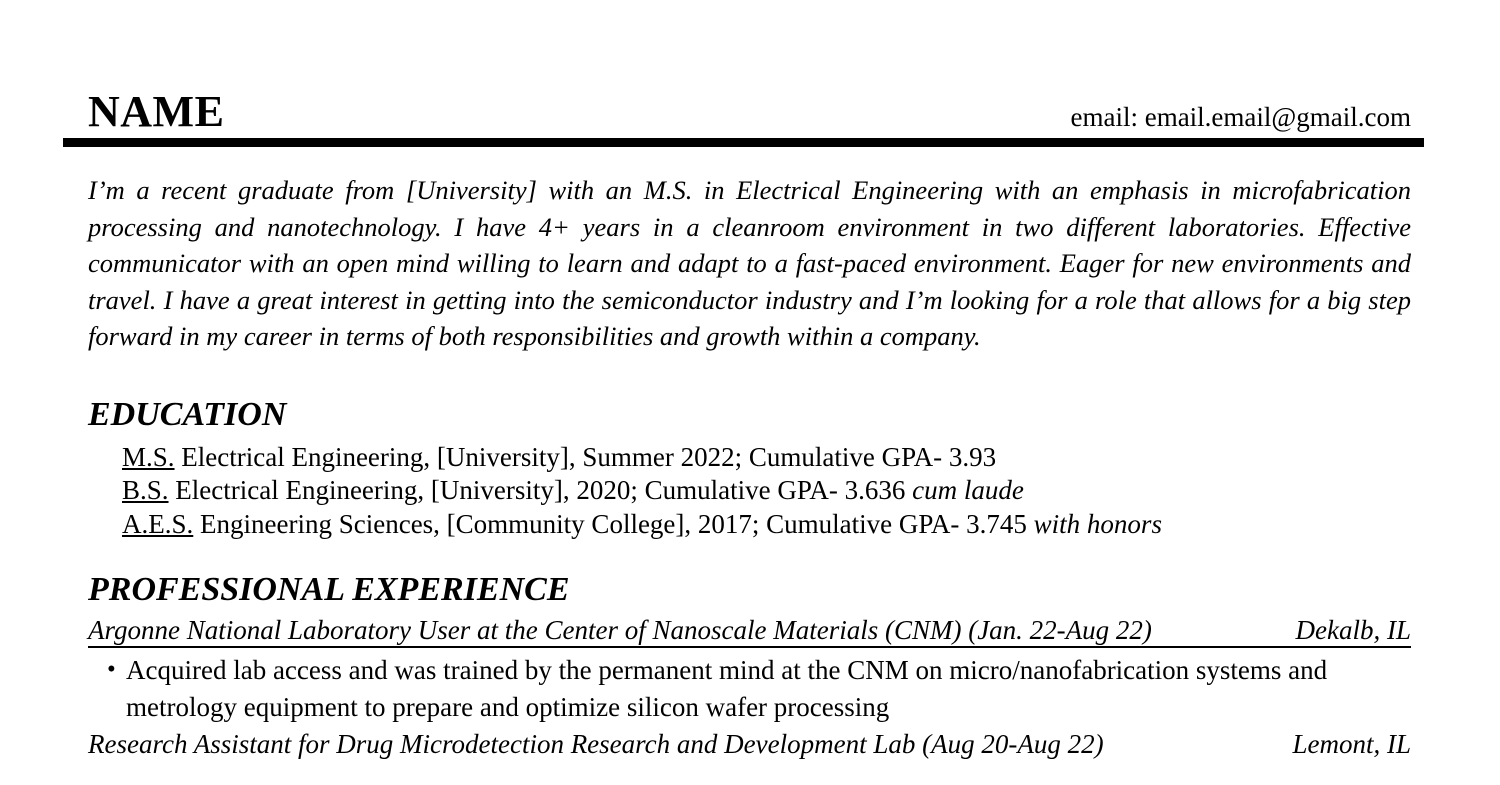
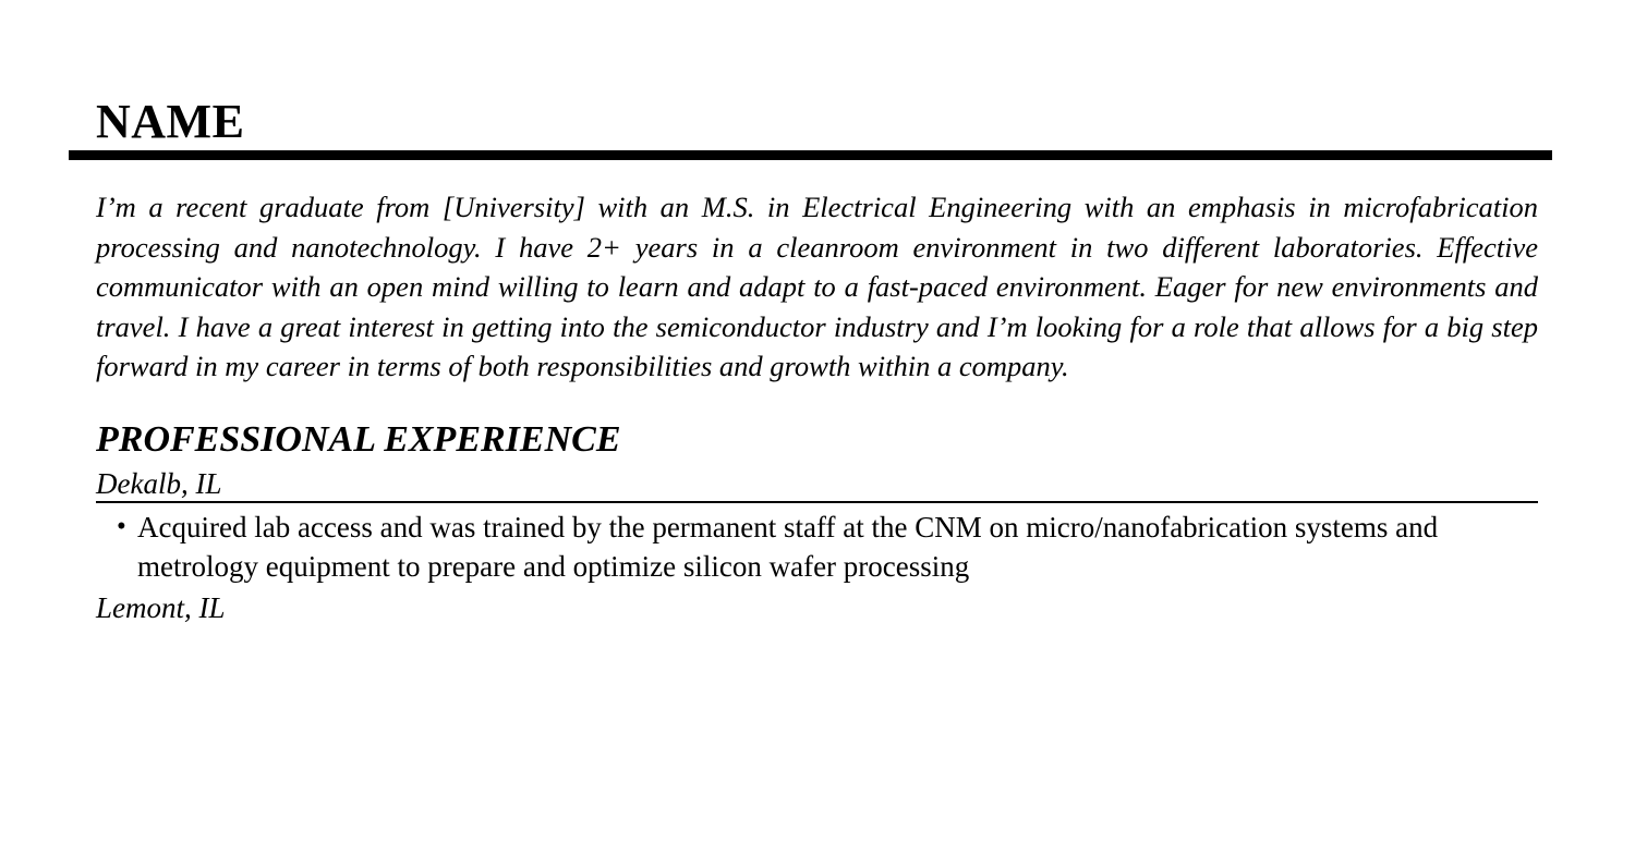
  NAME
- email: email.email@gmail.com
- I’m a recent graduate from [University] with an M.S. in Electrical Engineering with an emphasis in microfabrication processing and nanotechnology. I have 4+ years in a cleanroom environment in two different laboratories. Effective communicator with an open mind willing to learn and adapt to a fast-paced environment. Eager for new environments and travel. I have a great interest in getting into the semiconductor industry and I’m looking for a role that allows for a big step forward in my career in terms of both responsibilities and growth within a company.
+ I’m a recent graduate from [University] with an M.S. in Electrical Engineering with an emphasis in microfabrication processing and nanotechnology. I have 2+ years in a cleanroom environment in two different laboratories. Effective communicator with an open mind willing to learn and adapt to a fast-paced environment. Eager for new environments and travel. I have a great interest in getting into the semiconductor industry and I’m looking for a role that allows for a big step forward in my career in terms of both responsibilities and growth within a company.
- EDUCATION
- M.S. Electrical Engineering, [University], Summer 2022; Cumulative GPA- 3.93
- B.S. Electrical Engineering, [University], 2020; Cumulative GPA- 3.636 cum laude
- A.E.S. Engineering Sciences, [Community College], 2017; Cumulative GPA- 3.745 with honors
  PROFESSIONAL EXPERIENCE
- Argonne National Laboratory User at the Center of Nanoscale Materials (CNM) (Jan. 22-Aug 22)
  Dekalb, IL
  •
- Acquired lab access and was trained by the permanent mind at the CNM on micro/nanofabrication systems and metrology equipment to prepare and optimize silicon wafer processing
+ Acquired lab access and was trained by the permanent staff at the CNM on micro/nanofabrication systems and metrology equipment to prepare and optimize silicon wafer processing
- Research Assistant for Drug Microdetection Research and Development Lab (Aug 20-Aug 22)
  Lemont, IL
